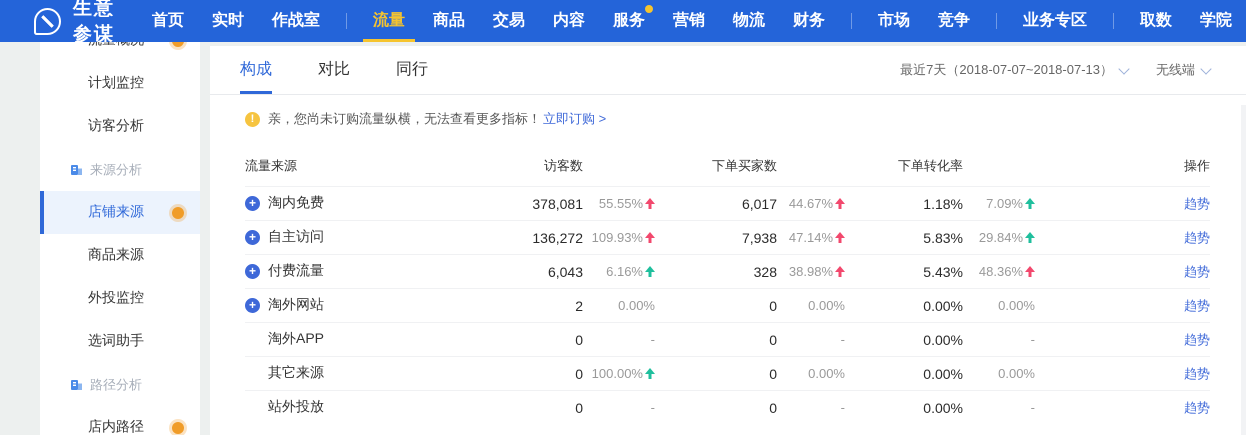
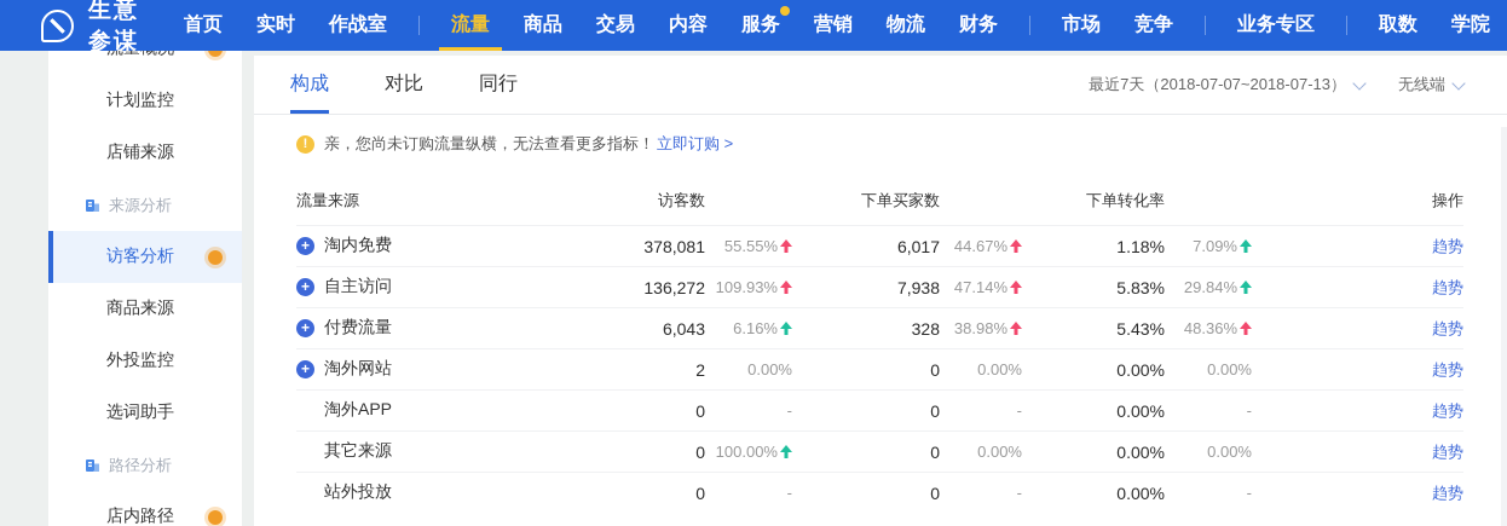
  生意参谋
  首页
  实时
  作战室
  流量
  商品
  交易
  内容
  服务
  营销
  物流
  财务
  市场
  竞争
  业务专区
  取数
  学院
  计划监控
- 访客分析
+ 店铺来源
  来源分析
- 店铺来源
+ 访客分析
  商品来源
  外投监控
  选词助手
  路径分析
  店内路径
  构成
  对比
  同行
  最近7天（2018-07-07~2018-07-13）
  无线端
  !
  亲，您尚未订购流量纵横，无法查看更多指标！
  立即订购 >
  流量来源
  访客数
  下单买家数
  下单转化率
  操作
  +
  淘内免费
  378,081
  55.55%
  6,017
  44.67%
  1.18%
  7.09%
  趋势
  +
  自主访问
  136,272
  109.93%
  7,938
  47.14%
  5.83%
  29.84%
  趋势
  +
  付费流量
  6,043
  6.16%
  328
  38.98%
  5.43%
  48.36%
  趋势
  +
  淘外网站
  2
  0.00%
  0
  0.00%
  0.00%
  0.00%
  趋势
  淘外APP
  0
  -
  0
  -
  0.00%
  -
  趋势
  其它来源
  0
  100.00%
  0
  0.00%
  0.00%
  0.00%
  趋势
  站外投放
  0
  -
  0
  -
  0.00%
  -
  趋势
